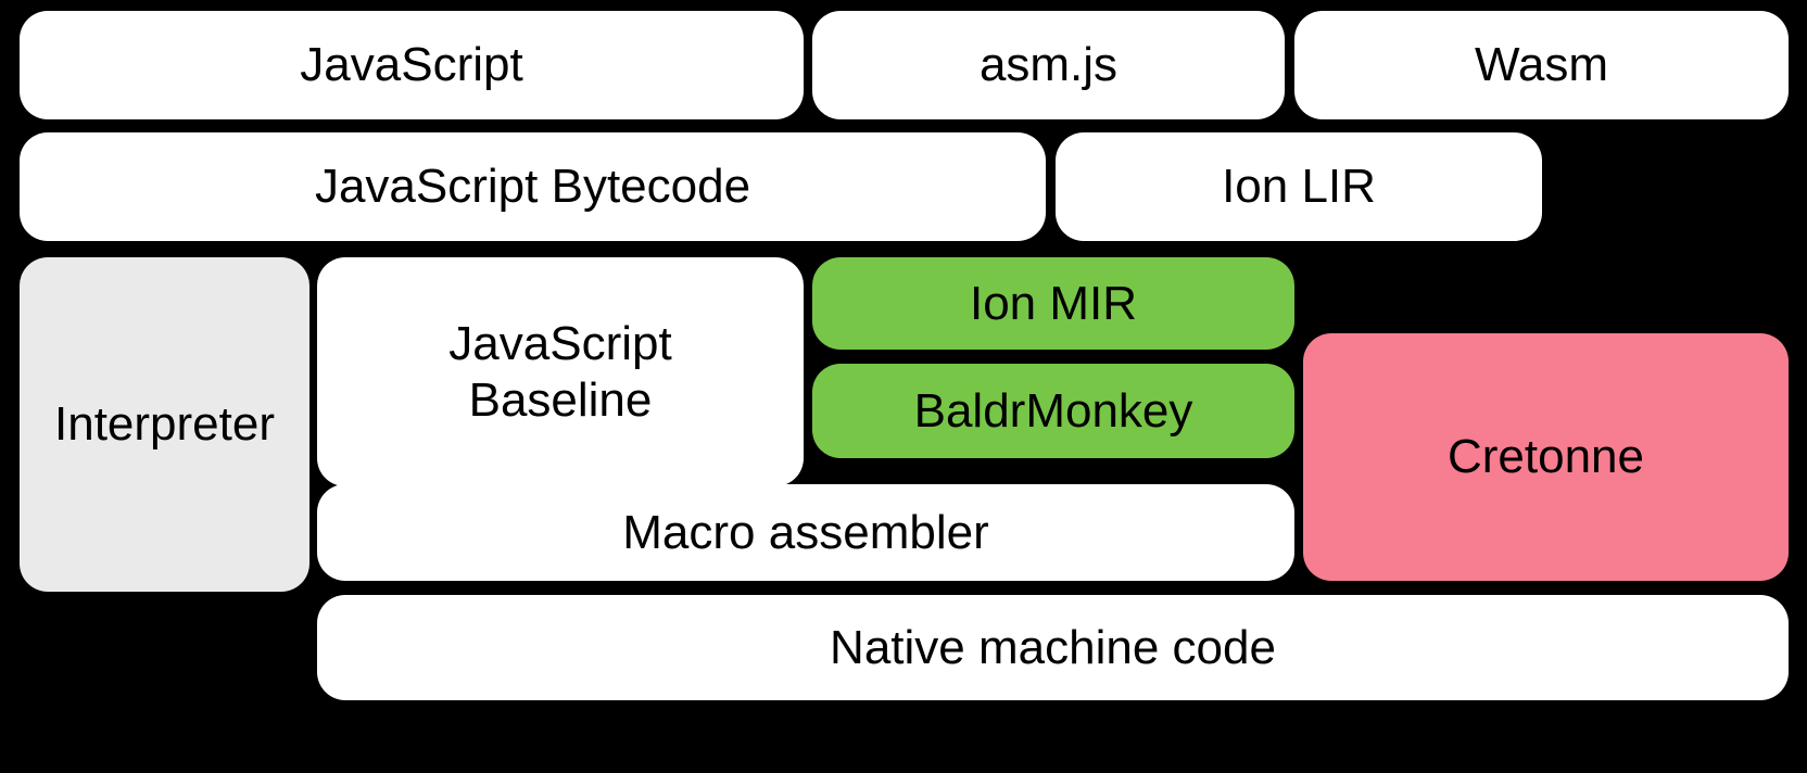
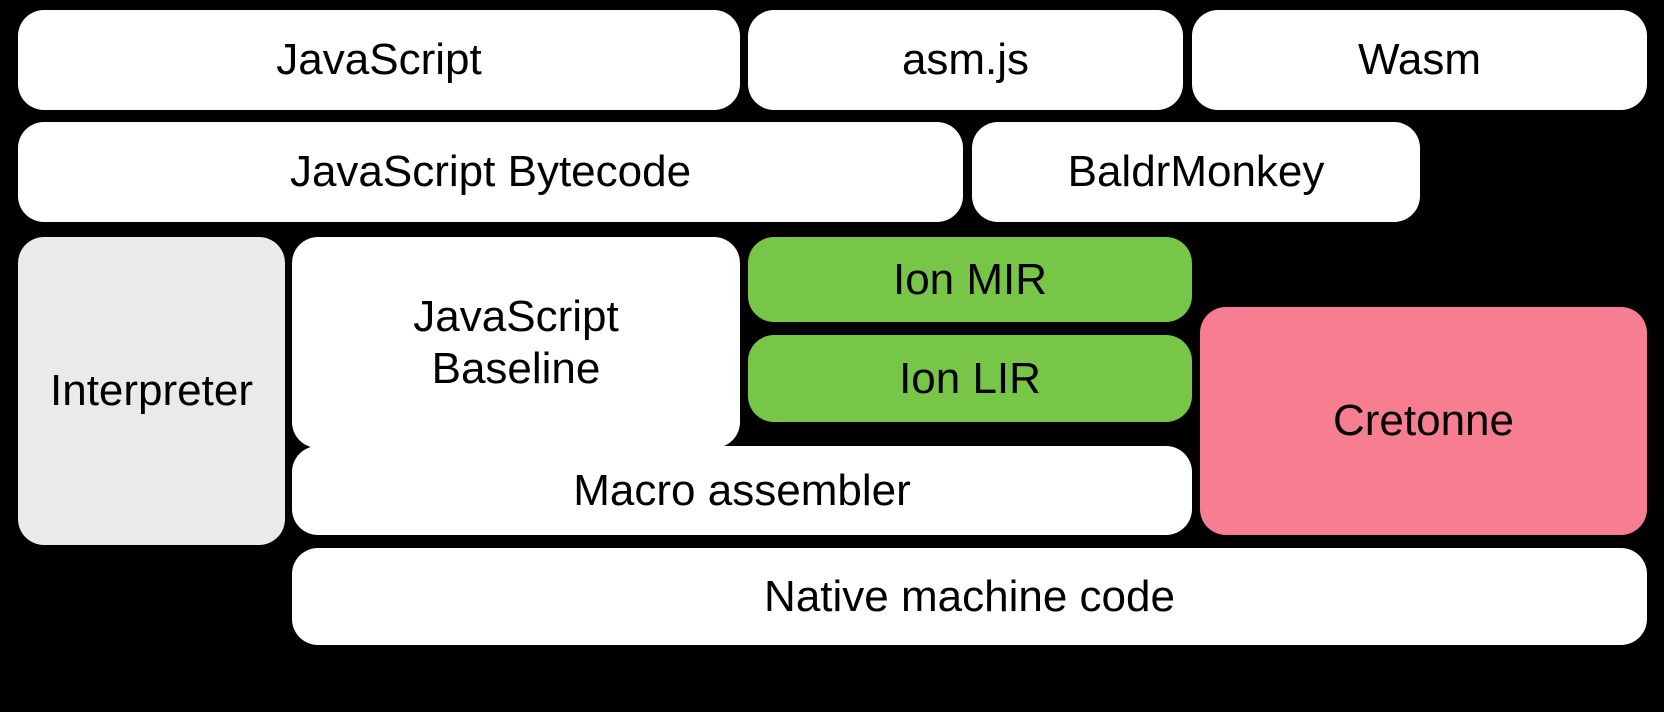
  JavaScript
  asm.js
  Wasm
  JavaScript Bytecode
- Ion LIR
+ BaldrMonkey
  Interpreter
  JavaScript
  Baseline
  Ion MIR
- BaldrMonkey
+ Ion LIR
  Cretonne
  Macro assembler
  Native machine code
